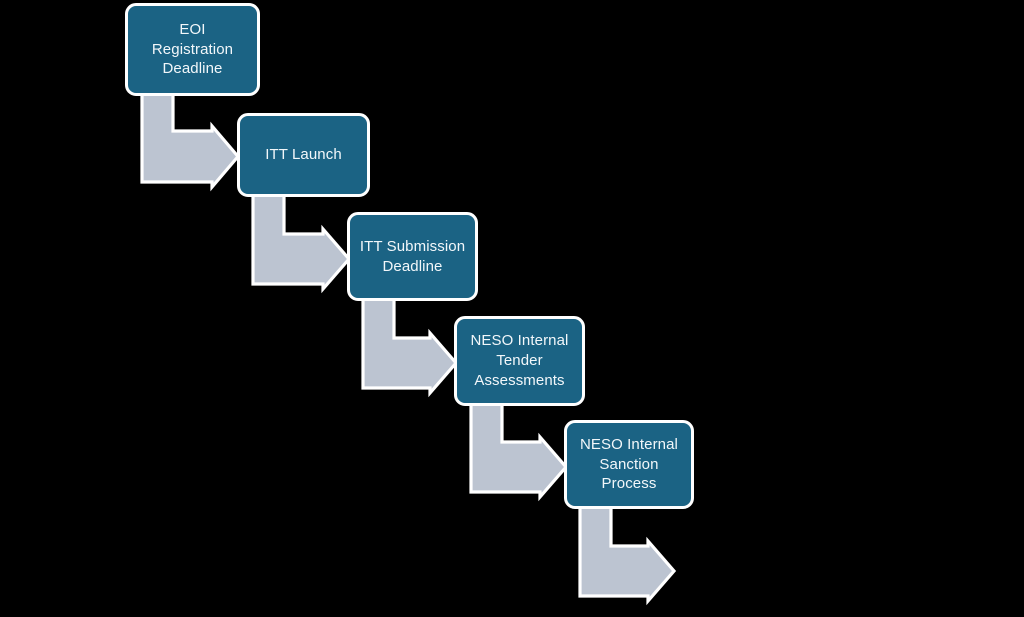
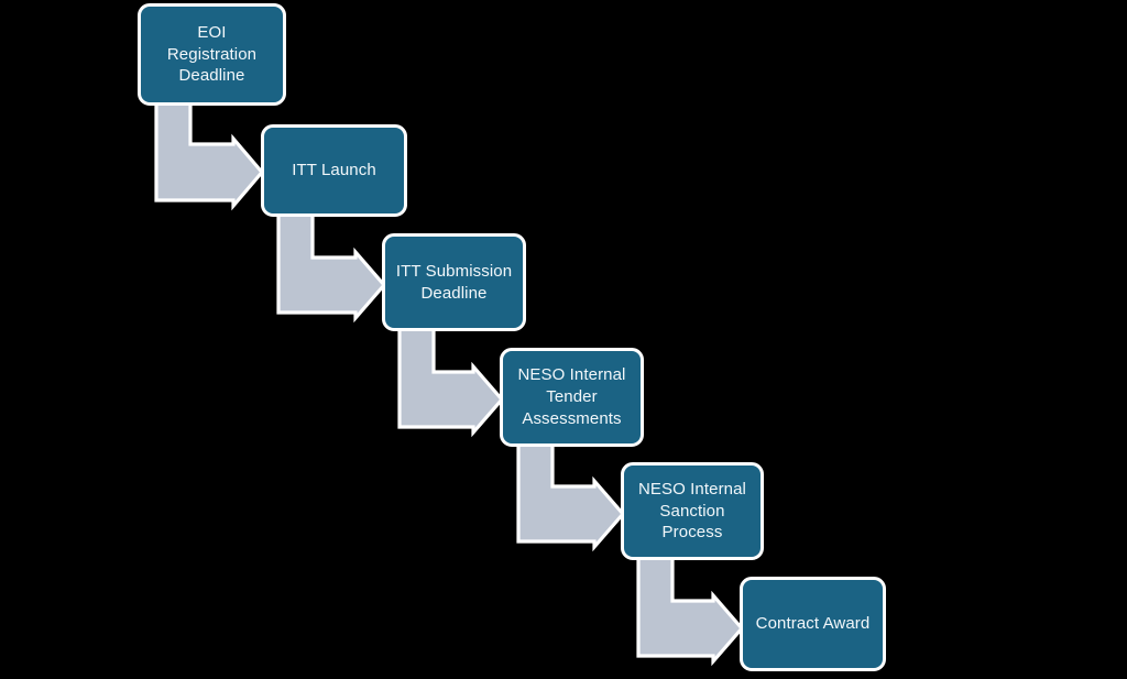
  EOI
  Registration
  Deadline
  ITT Launch
  ITT Submission
  Deadline
  NESO Internal
  Tender
  Assessments
  NESO Internal
  Sanction
  Process
+ Contract Award
